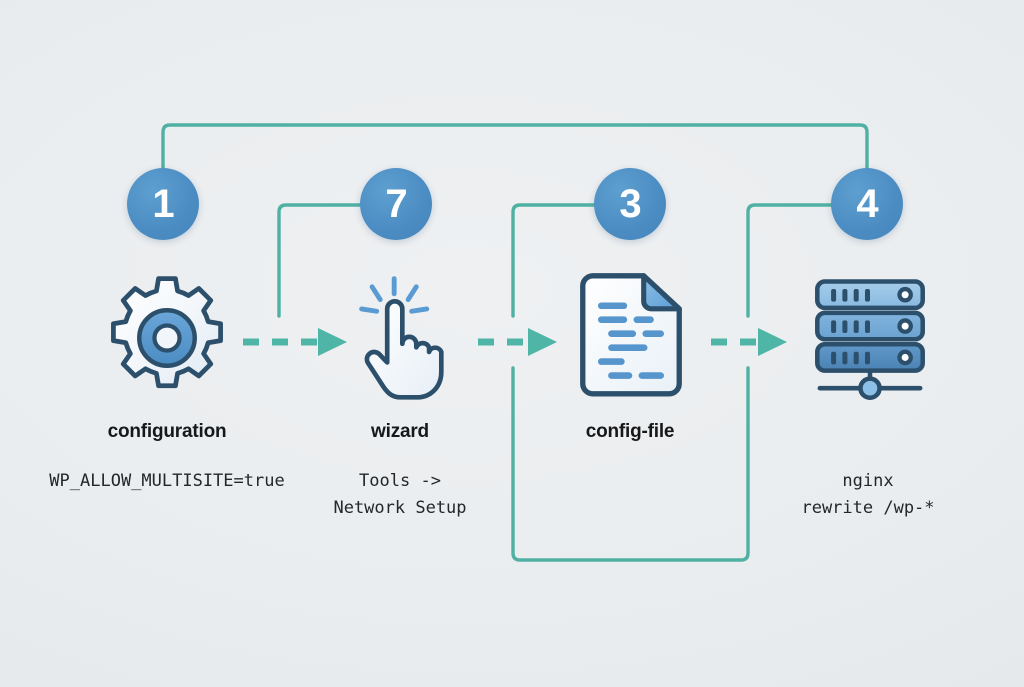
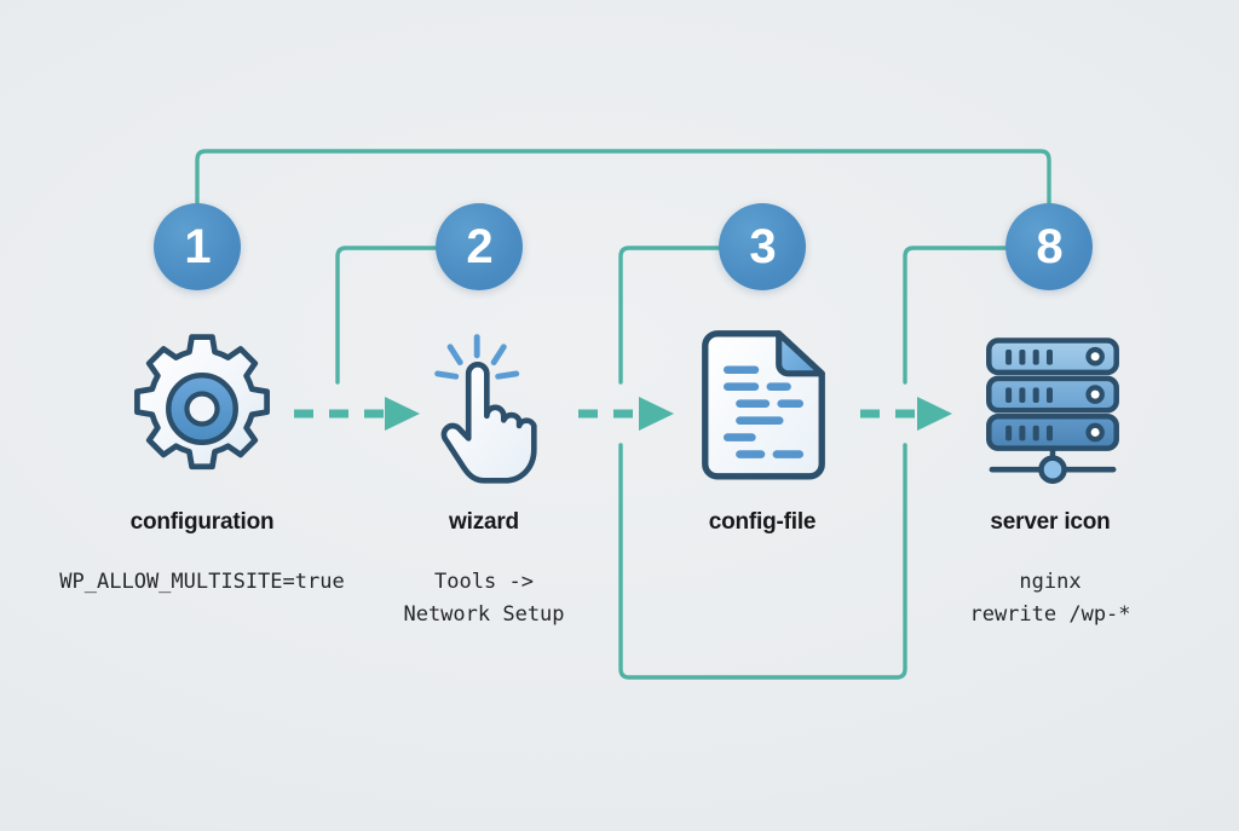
  1
  configuration
  WP_ALLOW_MULTISITE=true
- 7
+ 2
  wizard
  Tools ->
  Network Setup
  3
  config-file
- 4
+ 8
+ server icon
  nginx
  rewrite /wp-*
